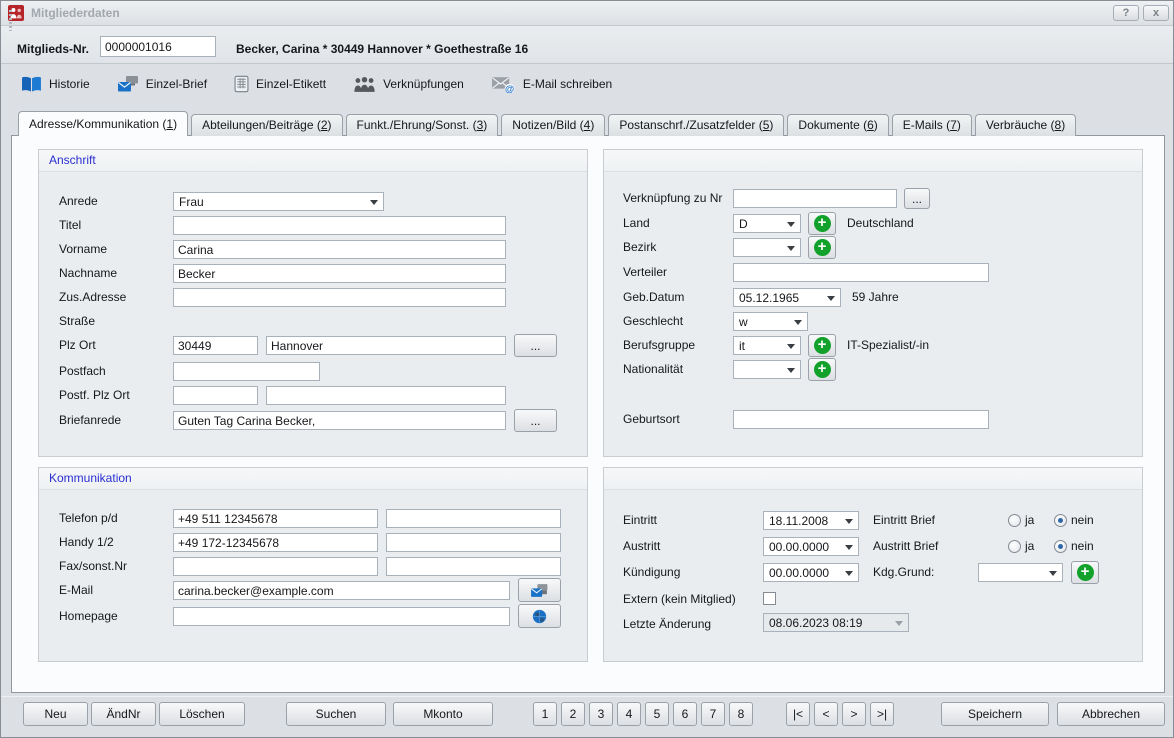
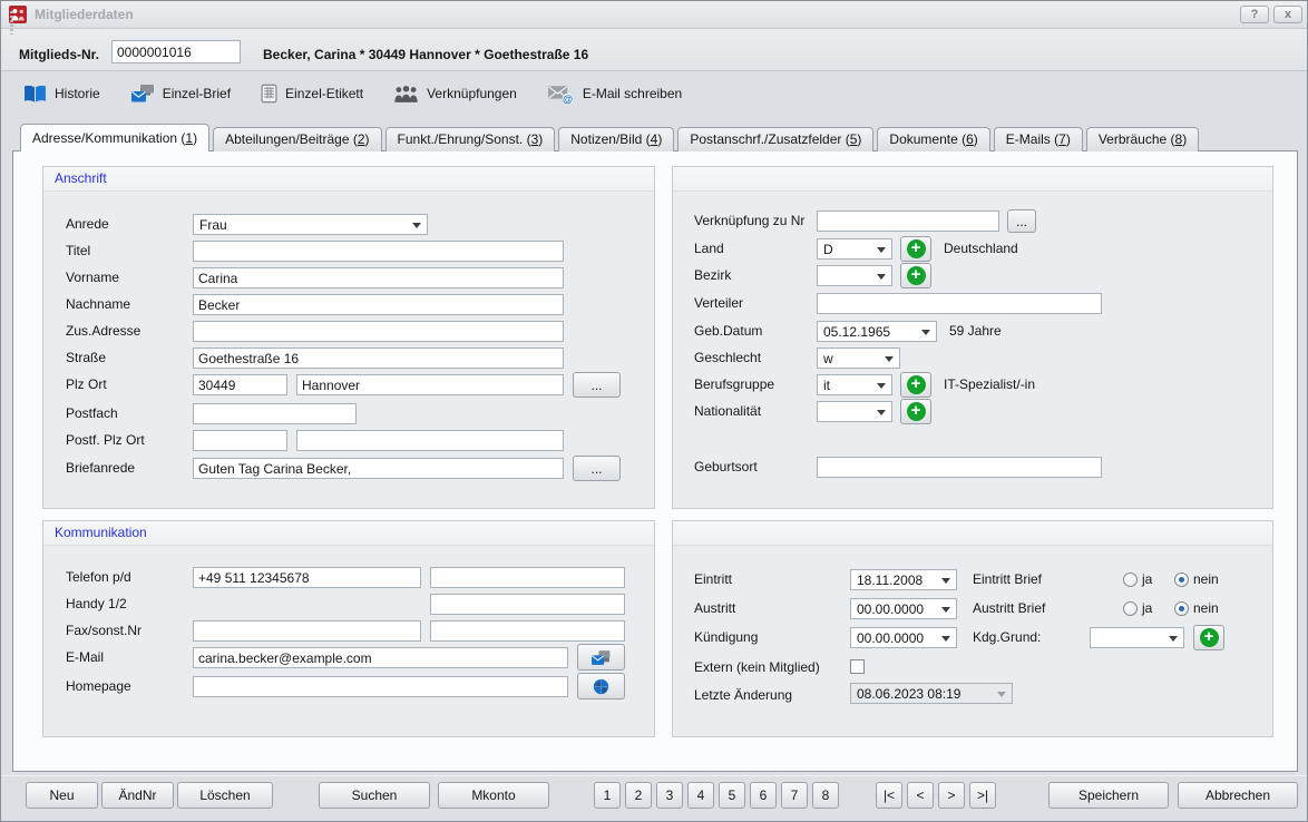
  Mitgliederdaten
  ?
  x
  Mitglieds-Nr.
  0000001016
  Becker, Carina * 30449 Hannover * Goethestraße 16
  Historie
  Einzel-Brief
  Einzel-Etikett
  Verknüpfungen
  @
  E-Mail schreiben
  Adresse/Kommunikation (1)
  Abteilungen/Beiträge (2)
  Funkt./Ehrung/Sonst. (3)
  Notizen/Bild (4)
  Postanschrf./Zusatzfelder (5)
  Dokumente (6)
  E-Mails (7)
  Verbräuche (8)
  Anschrift
  Anrede
  Frau
  Titel
  Vorname
  Carina
  Nachname
  Becker
  Zus.Adresse
  Straße
+ Goethestraße 16
  Plz Ort
  30449
  Hannover
  ...
  Postfach
  Postf. Plz Ort
  Briefanrede
  Guten Tag Carina Becker,
  ...
  Verknüpfung zu Nr
  ...
  Land
  D
  +
  Deutschland
  Bezirk
  +
  Verteiler
  Geb.Datum
  05.12.1965
  59 Jahre
  Geschlecht
  w
  Berufsgruppe
  it
  +
  IT-Spezialist/-in
  Nationalität
  +
  Geburtsort
  Kommunikation
  Telefon p/d
  +49 511 12345678
  Handy 1/2
- +49 172-12345678
  Fax/sonst.Nr
  E-Mail
  carina.becker@example.com
  Homepage
  Eintritt
  18.11.2008
  Eintritt Brief
  ja
  nein
  Austritt
  00.00.0000
  Austritt Brief
  ja
  nein
  Kündigung
  00.00.0000
  Kdg.Grund:
  +
  Extern (kein Mitglied)
  Letzte Änderung
  08.06.2023 08:19
  Neu
  ÄndNr
  Löschen
  Suchen
  Mkonto
  1
  2
  3
  4
  5
  6
  7
  8
  |<
  <
  >
  >|
  Speichern
  Abbrechen
